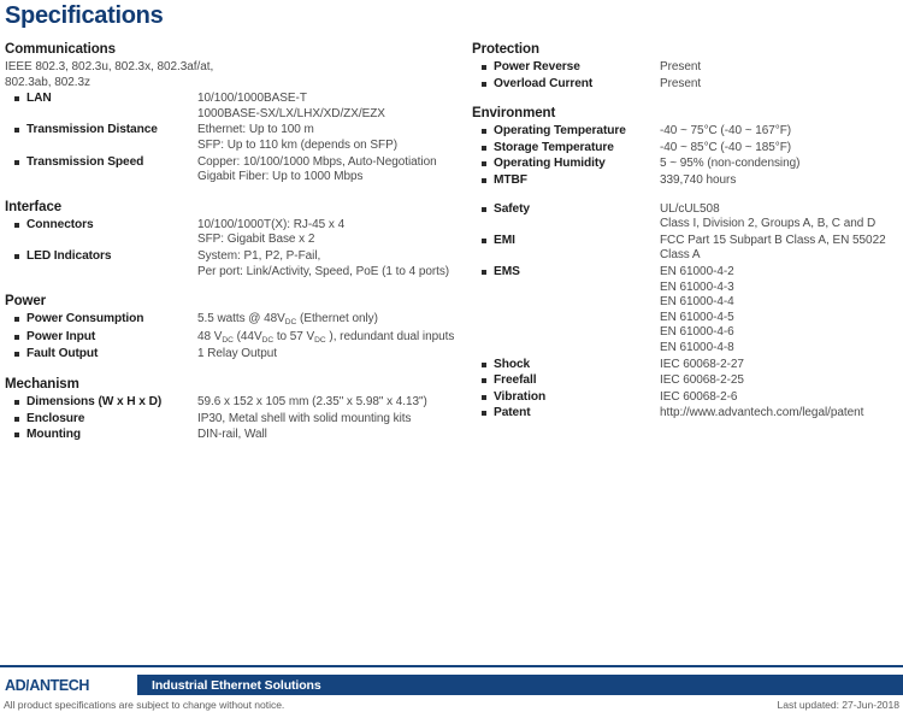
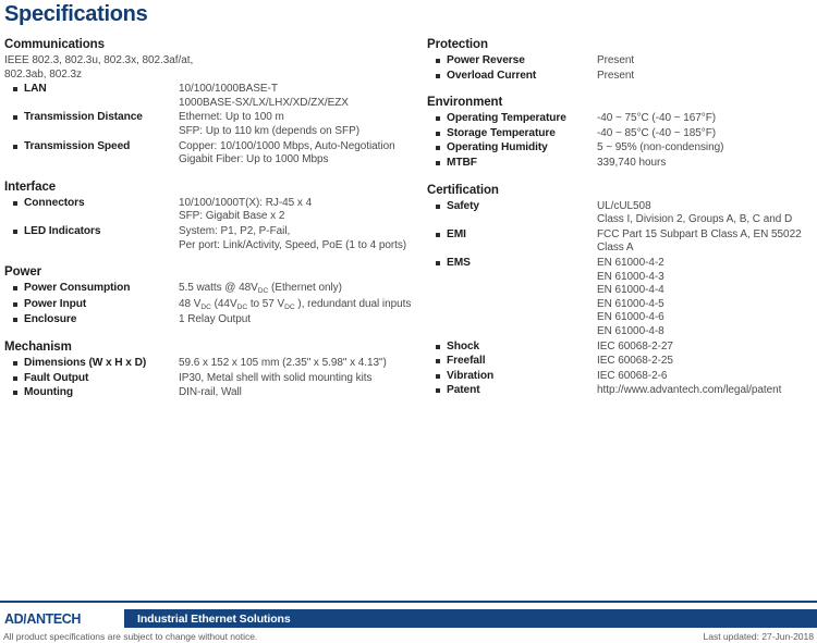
  Specifications
  Communications
  IEEE 802.3, 802.3u, 802.3x, 802.3af/at,
  802.3ab, 802.3z
  LAN
  10/100/1000BASE-T
  1000BASE-SX/LX/LHX/XD/ZX/EZX
  Transmission Distance
  Ethernet: Up to 100 m
  SFP: Up to 110 km (depends on SFP)
  Transmission Speed
  Copper: 10/100/1000 Mbps, Auto-Negotiation
  Gigabit Fiber: Up to 1000 Mbps
  Interface
  Connectors
  10/100/1000T(X): RJ-45 x 4
  SFP: Gigabit Base x 2
  LED Indicators
  System: P1, P2, P-Fail,
  Per port: Link/Activity, Speed, PoE (1 to 4 ports)
  Power
  Power Consumption
  5.5 watts @ 48V (Ethernet only)
  Power Input
  48 V (44V to 57 V ), redundant dual inputs
- Fault Output
+ Enclosure
  1 Relay Output
  Mechanism
  Dimensions (W x H x D)
  59.6 x 152 x 105 mm (2.35" x 5.98" x 4.13")
- Enclosure
+ Fault Output
  IP30, Metal shell with solid mounting kits
  Mounting
  DIN-rail, Wall
  Protection
  Power Reverse
  Present
  Overload Current
  Present
  Environment
  Operating Temperature
  -40 ~ 75°C (-40 ~ 167°F)
  Storage Temperature
  -40 ~ 85°C (-40 ~ 185°F)
  Operating Humidity
  5 ~ 95% (non-condensing)
  MTBF
  339,740 hours
+ Certification
  Safety
  UL/cUL508
  Class I, Division 2, Groups A, B, C and D
  EMI
  FCC Part 15 Subpart B Class A, EN 55022
  Class A
  EMS
  EN 61000-4-2
  EN 61000-4-3
  EN 61000-4-4
  EN 61000-4-5
  EN 61000-4-6
  EN 61000-4-8
  Shock
  IEC 60068-2-27
  Freefall
  IEC 60068-2-25
  Vibration
  IEC 60068-2-6
  Patent
  http://www.advantech.com/legal/patent
  Industrial Ethernet Solutions
  All product specifications are subject to change without notice.
  Last updated: 27-Jun-2018
